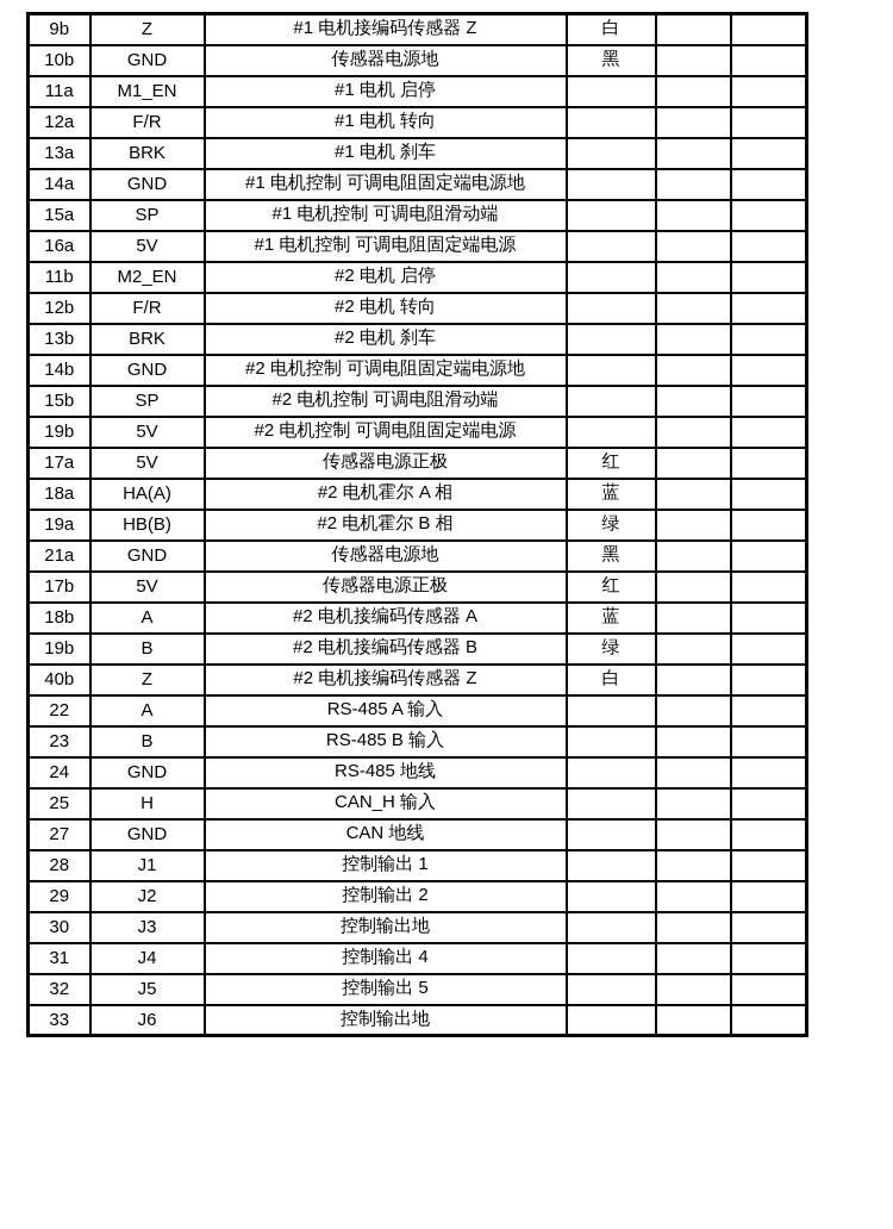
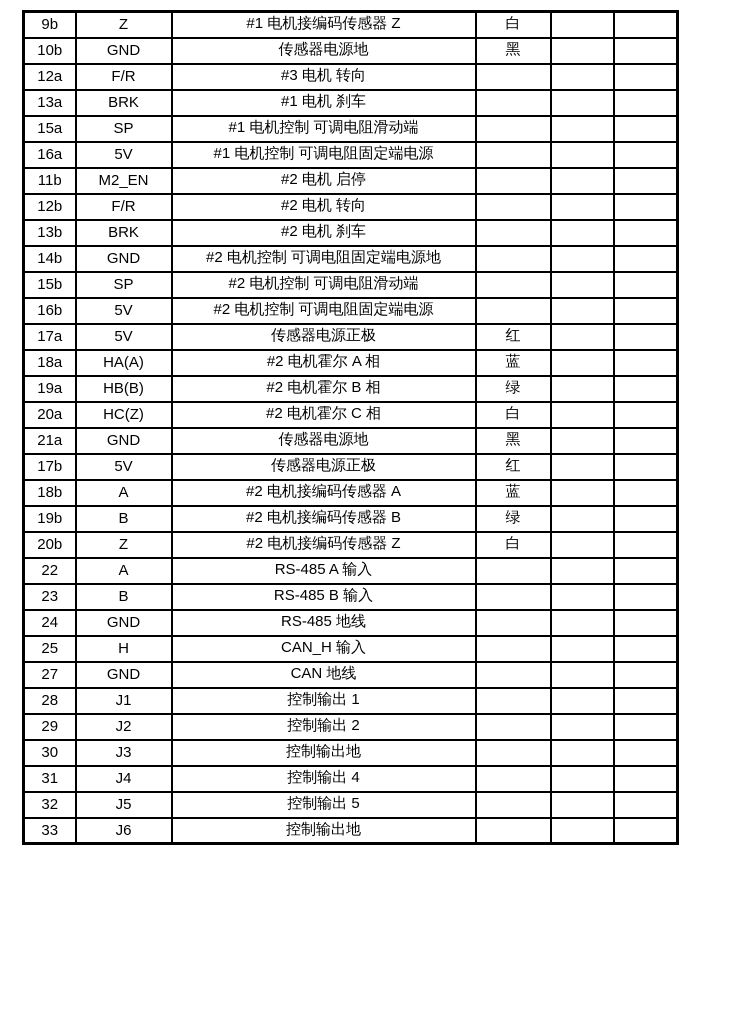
  9b	Z	#1 电机接编码传感器 Z	白
  10b	GND	传感器电源地	黑
- 11a	M1_EN	#1 电机 启停
- 12a	F/R	#1 电机 转向
+ 12a	F/R	#3 电机 转向
  13a	BRK	#1 电机 刹车
- 14a	GND	#1 电机控制 可调电阻固定端电源地
  15a	SP	#1 电机控制 可调电阻滑动端
  16a	5V	#1 电机控制 可调电阻固定端电源
  11b	M2_EN	#2 电机 启停
  12b	F/R	#2 电机 转向
  13b	BRK	#2 电机 刹车
  14b	GND	#2 电机控制 可调电阻固定端电源地
  15b	SP	#2 电机控制 可调电阻滑动端
- 19b	5V	#2 电机控制 可调电阻固定端电源
+ 16b	5V	#2 电机控制 可调电阻固定端电源
  17a	5V	传感器电源正极	红
  18a	HA(A)	#2 电机霍尔 A 相	蓝
  19a	HB(B)	#2 电机霍尔 B 相	绿
+ 20a	HC(Z)	#2 电机霍尔 C 相	白
  21a	GND	传感器电源地	黑
  17b	5V	传感器电源正极	红
  18b	A	#2 电机接编码传感器 A	蓝
  19b	B	#2 电机接编码传感器 B	绿
- 40b	Z	#2 电机接编码传感器 Z	白
+ 20b	Z	#2 电机接编码传感器 Z	白
  22	A	RS-485 A 输入
  23	B	RS-485 B 输入
  24	GND	RS-485 地线
  25	H	CAN_H 输入
  27	GND	CAN 地线
  28	J1	控制输出 1
  29	J2	控制输出 2
  30	J3	控制输出地
  31	J4	控制输出 4
  32	J5	控制输出 5
  33	J6	控制输出地
